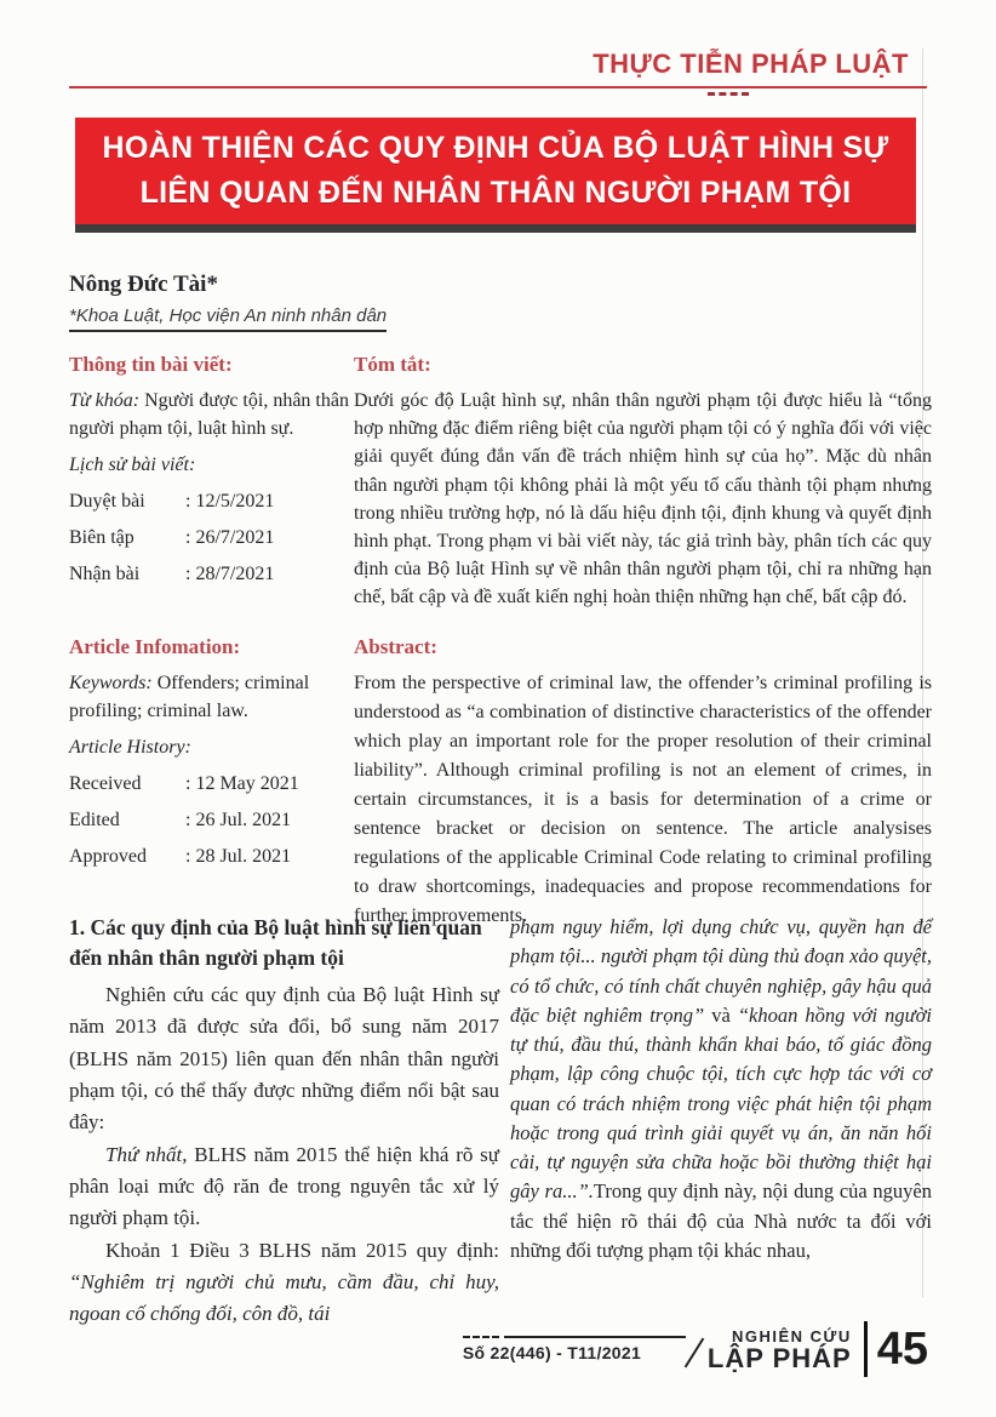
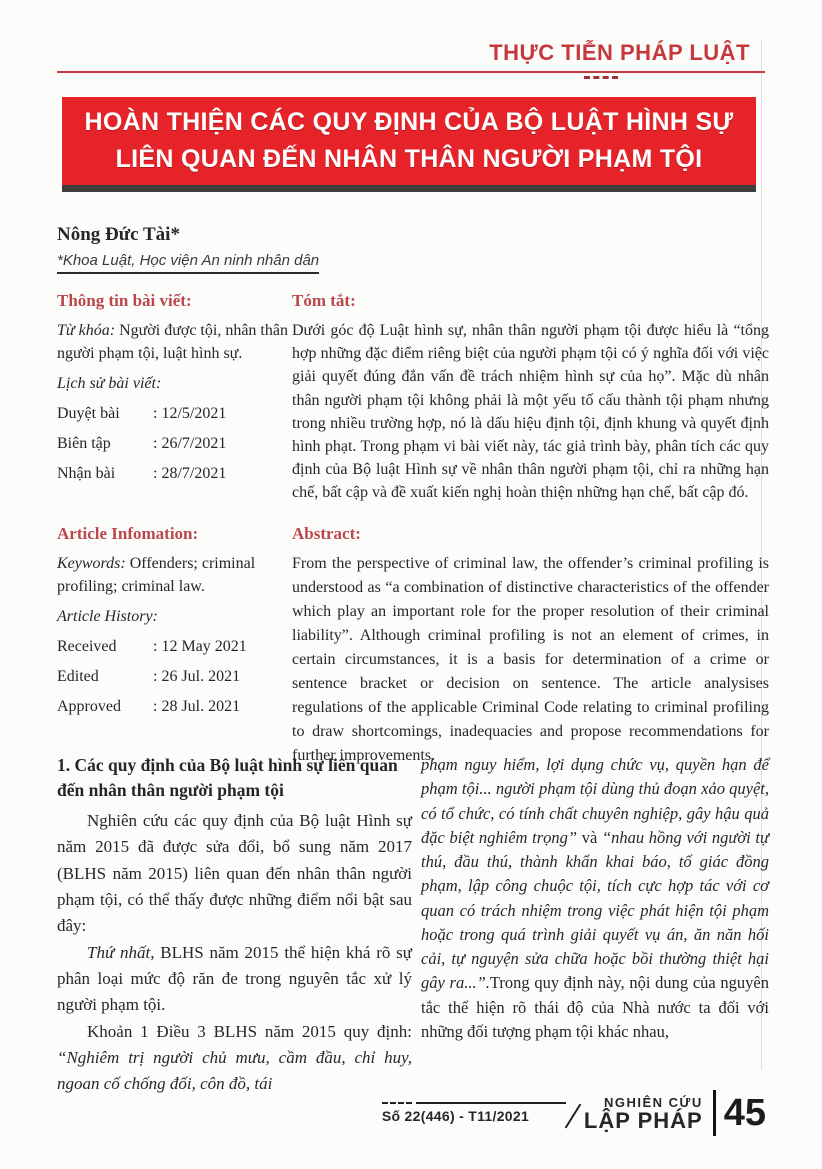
  THỰC TIỄN PHÁP LUẬT
  HOÀN THIỆN CÁC QUY ĐỊNH CỦA BỘ LUẬT HÌNH SỰ
  LIÊN QUAN ĐẾN NHÂN THÂN NGƯỜI PHẠM TỘI
  Nông Đức Tài*
  *Khoa Luật, Học viện An ninh nhân dân
  Thông tin bài viết:
  Từ khóa: Người được tội, nhân thân người phạm tội, luật hình sự.
  Lịch sử bài viết:
  Duyệt bài
  : 12/5/2021
  Biên tập
  : 26/7/2021
  Nhận bài
  : 28/7/2021
  Tóm tắt:
  Dưới góc độ Luật hình sự, nhân thân người phạm tội được hiểu là “tổng hợp những đặc điểm riêng biệt của người phạm tội có ý nghĩa đối với việc giải quyết đúng đắn vấn đề trách nhiệm hình sự của họ”. Mặc dù nhân thân người phạm tội không phải là một yếu tố cấu thành tội phạm nhưng trong nhiều trường hợp, nó là dấu hiệu định tội, định khung và quyết định hình phạt. Trong phạm vi bài viết này, tác giả trình bày, phân tích các quy định của Bộ luật Hình sự về nhân thân người phạm tội, chỉ ra những hạn chế, bất cập và đề xuất kiến nghị hoàn thiện những hạn chế, bất cập đó.
  Article Infomation:
  Keywords: Offenders; criminal profiling; criminal law.
  Article History:
  Received
  : 12 May 2021
  Edited
  : 26 Jul. 2021
  Approved
  : 28 Jul. 2021
  Abstract:
  From the perspective of criminal law, the offender’s criminal profiling is understood as “a combination of distinctive characteristics of the offender which play an important role for the proper resolution of their criminal liability”. Although criminal profiling is not an element of crimes, in certain circumstances, it is a basis for determination of a crime or sentence bracket or decision on sentence. The article analysises regulations of the applicable Criminal Code relating to criminal profiling to draw shortcomings, inadequacies and propose recommendations for further improvements.
  1. Các quy định của Bộ luật hình sự liên quan đến nhân thân người phạm tội
- Nghiên cứu các quy định của Bộ luật Hình sự năm 2013 đã được sửa đổi, bổ sung năm 2017 (BLHS năm 2015) liên quan đến nhân thân người phạm tội, có thể thấy được những điểm nổi bật sau đây:
+ Nghiên cứu các quy định của Bộ luật Hình sự năm 2015 đã được sửa đổi, bổ sung năm 2017 (BLHS năm 2015) liên quan đến nhân thân người phạm tội, có thể thấy được những điểm nổi bật sau đây:
  Thứ nhất, BLHS năm 2015 thể hiện khá rõ sự phân loại mức độ răn đe trong nguyên tắc xử lý người phạm tội.
  Khoản 1 Điều 3 BLHS năm 2015 quy định: “Nghiêm trị người chủ mưu, cầm đầu, chỉ huy, ngoan cố chống đối, côn đồ, tái
- phạm nguy hiểm, lợi dụng chức vụ, quyền hạn để phạm tội... người phạm tội dùng thủ đoạn xảo quyệt, có tổ chức, có tính chất chuyên nghiệp, gây hậu quả đặc biệt nghiêm trọng” và “khoan hồng với người tự thú, đầu thú, thành khẩn khai báo, tố giác đồng phạm, lập công chuộc tội, tích cực hợp tác với cơ quan có trách nhiệm trong việc phát hiện tội phạm hoặc trong quá trình giải quyết vụ án, ăn năn hối cải, tự nguyện sửa chữa hoặc bồi thường thiệt hại gây ra...”.Trong quy định này, nội dung của nguyên tắc thể hiện rõ thái độ của Nhà nước ta đối với những đối tượng phạm tội khác nhau,
+ phạm nguy hiểm, lợi dụng chức vụ, quyền hạn để phạm tội... người phạm tội dùng thủ đoạn xảo quyệt, có tổ chức, có tính chất chuyên nghiệp, gây hậu quả đặc biệt nghiêm trọng” và “nhau hồng với người tự thú, đầu thú, thành khẩn khai báo, tố giác đồng phạm, lập công chuộc tội, tích cực hợp tác với cơ quan có trách nhiệm trong việc phát hiện tội phạm hoặc trong quá trình giải quyết vụ án, ăn năn hối cải, tự nguyện sửa chữa hoặc bồi thường thiệt hại gây ra...”.Trong quy định này, nội dung của nguyên tắc thể hiện rõ thái độ của Nhà nước ta đối với những đối tượng phạm tội khác nhau,
  Số 22(446) - T11/2021
  NGHIÊN CỨU
  LẬP PHÁP
  45
